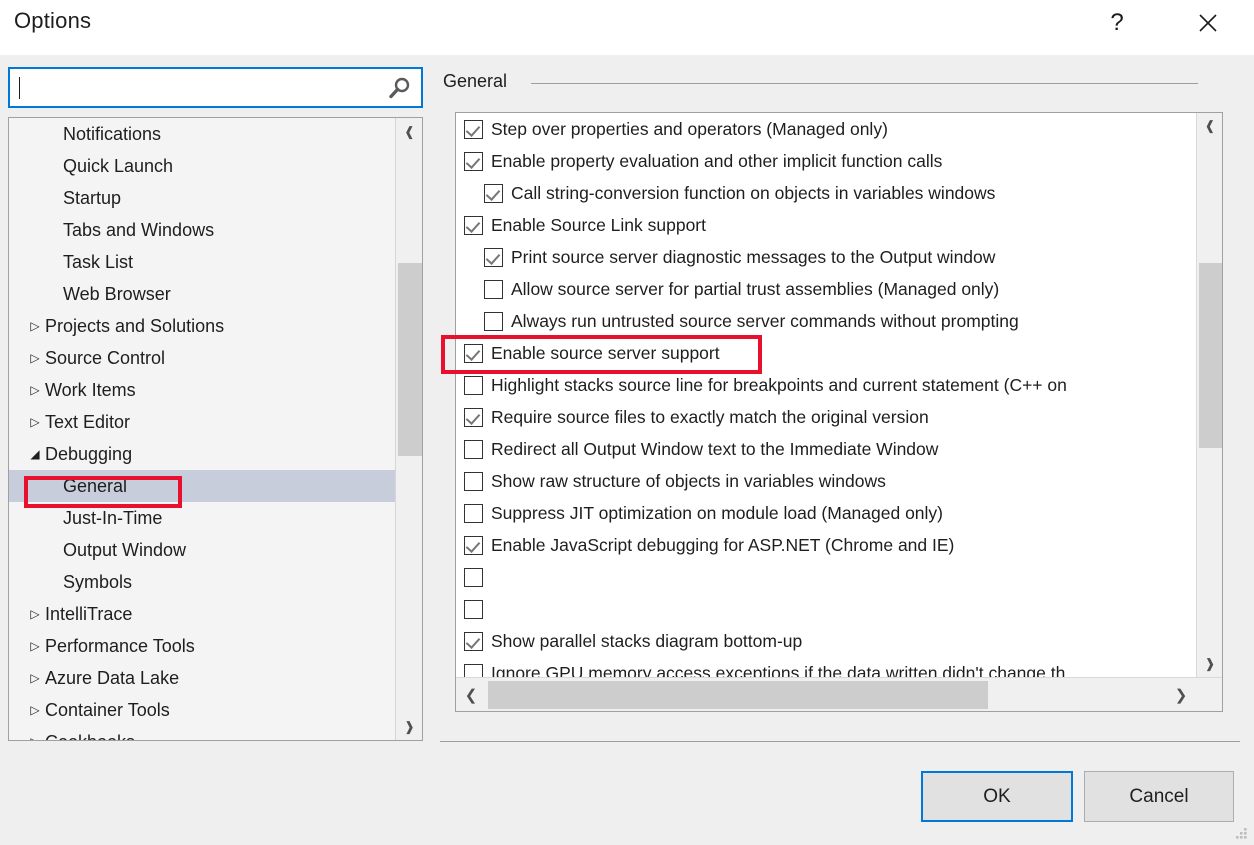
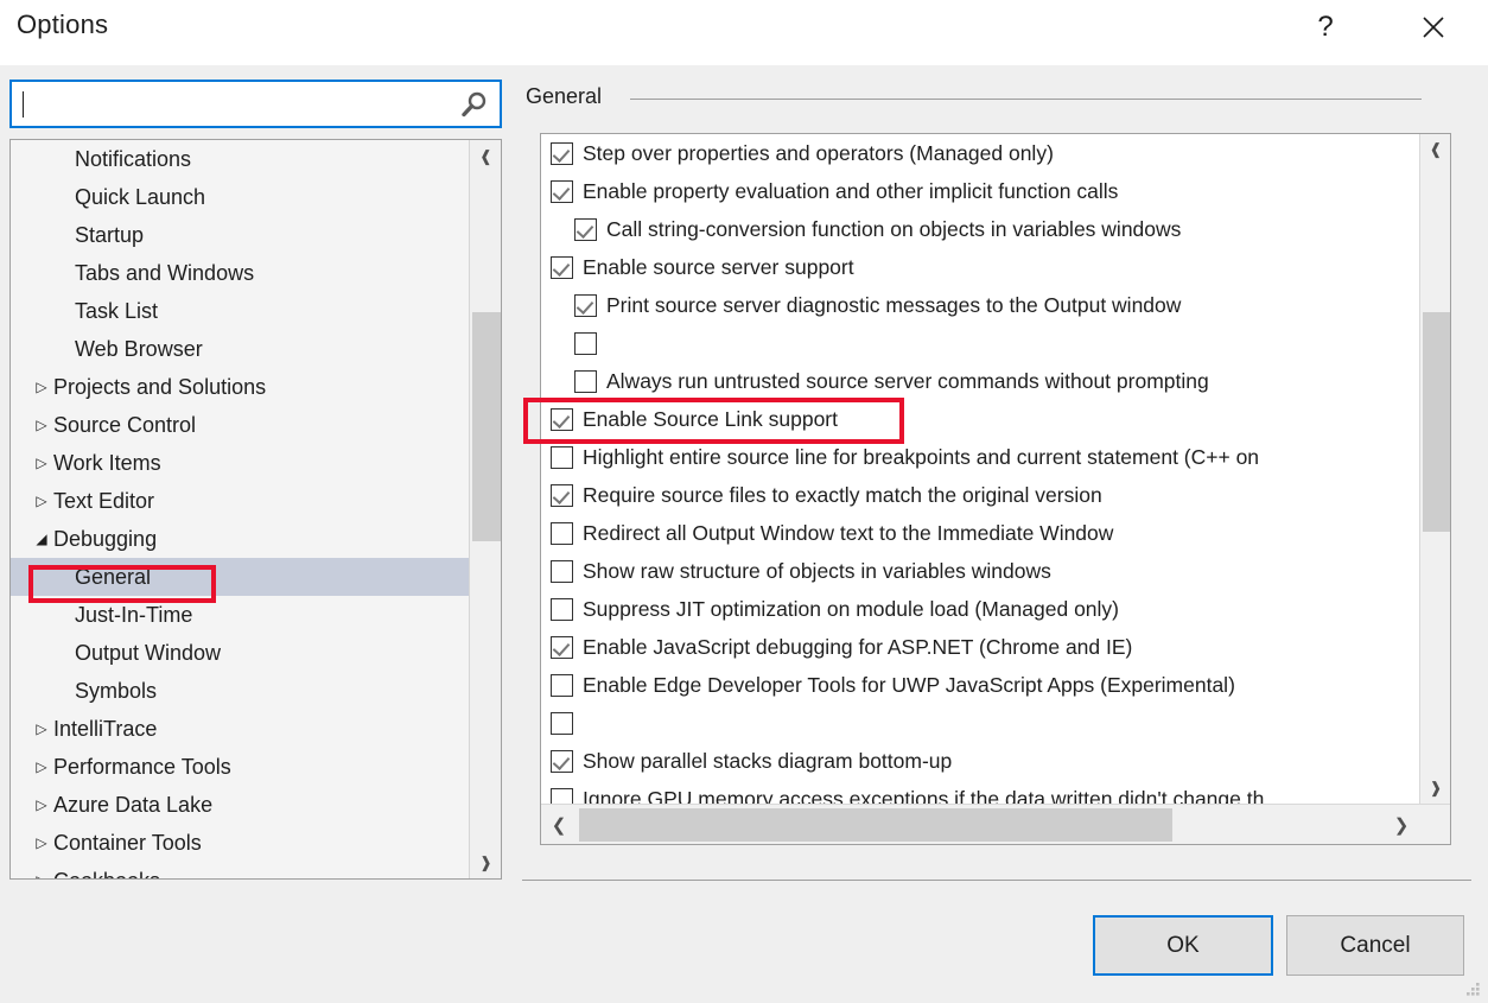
  Options
  ?
  Notifications
  Quick Launch
  Startup
  Tabs and Windows
  Task List
  Web Browser
  ▷
  Projects and Solutions
  ▷
  Source Control
  ▷
  Work Items
  ▷
  Text Editor
  ◢
  Debugging
  General
  Just-In-Time
  Output Window
  Symbols
  ▷
  IntelliTrace
  ▷
  Performance Tools
  ▷
  Azure Data Lake
  ▷
  Container Tools
  ❰
  ❱
  General
  Step over properties and operators (Managed only)
  Enable property evaluation and other implicit function calls
  Call string-conversion function on objects in variables windows
- Enable Source Link support
+ Enable source server support
  Print source server diagnostic messages to the Output window
- Allow source server for partial trust assemblies (Managed only)
  Always run untrusted source server commands without prompting
- Enable source server support
+ Enable Source Link support
- Highlight stacks source line for breakpoints and current statement (C++ on
+ Highlight entire source line for breakpoints and current statement (C++ on
  Require source files to exactly match the original version
  Redirect all Output Window text to the Immediate Window
  Show raw structure of objects in variables windows
  Suppress JIT optimization on module load (Managed only)
  Enable JavaScript debugging for ASP.NET (Chrome and IE)
+ Enable Edge Developer Tools for UWP JavaScript Apps (Experimental)
  Show parallel stacks diagram bottom-up
  Ignore GPU memory access exceptions if the data written didn't change th
  ❰
  ❱
  ❮
  ❯
  OK
  Cancel
